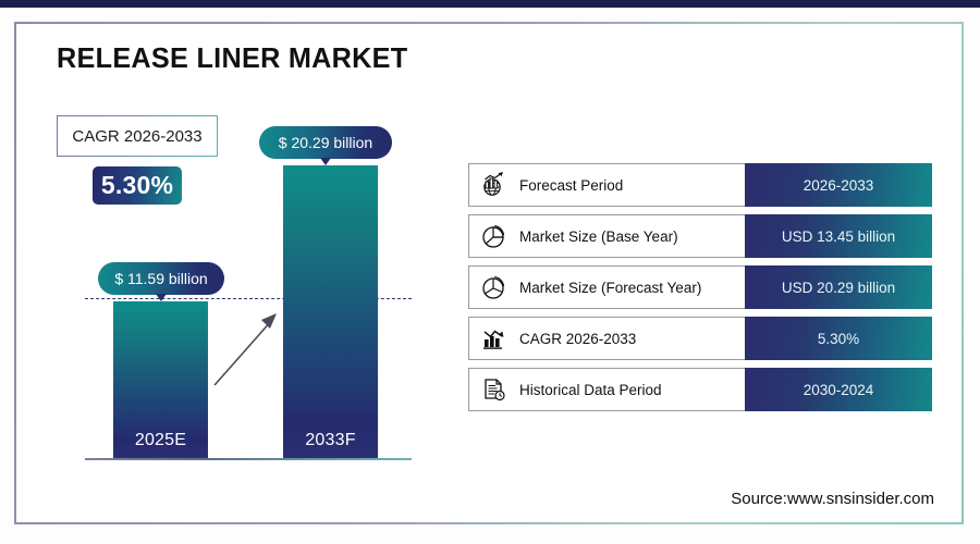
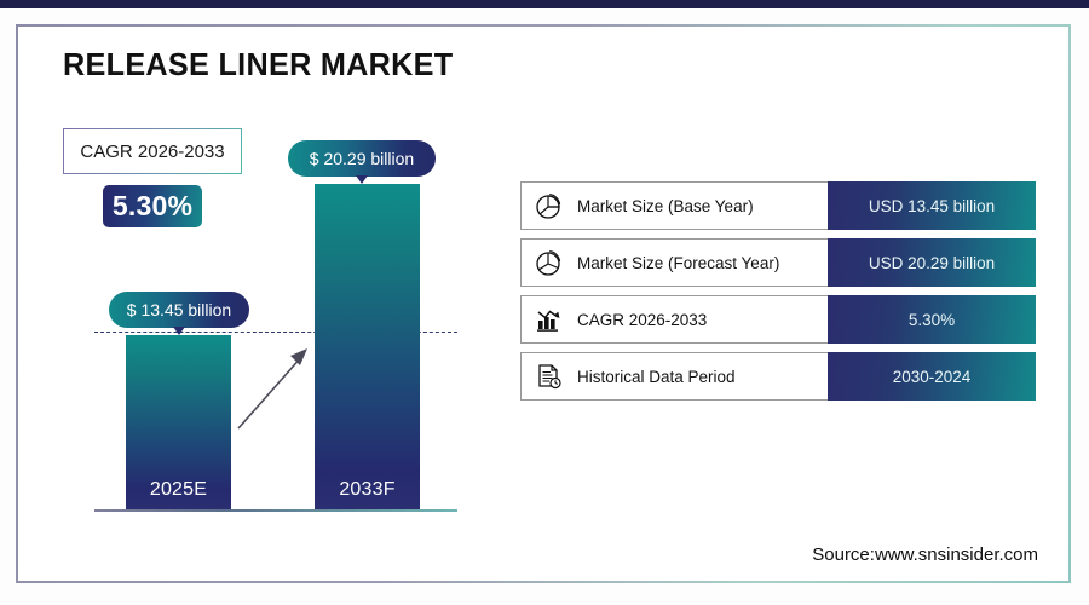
  RELEASE LINER MARKET
  CAGR 2026-2033
  5.30%
  2025E
  2033F
- $ 11.59 billion
+ $ 13.45 billion
  $ 20.29 billion
- Forecast Period
- 2026-2033
  Market Size (Base Year)
  USD 13.45 billion
  Market Size (Forecast Year)
  USD 20.29 billion
  CAGR 2026-2033
  5.30%
  Historical Data Period
  2030-2024
  Source:www.snsinsider.com
